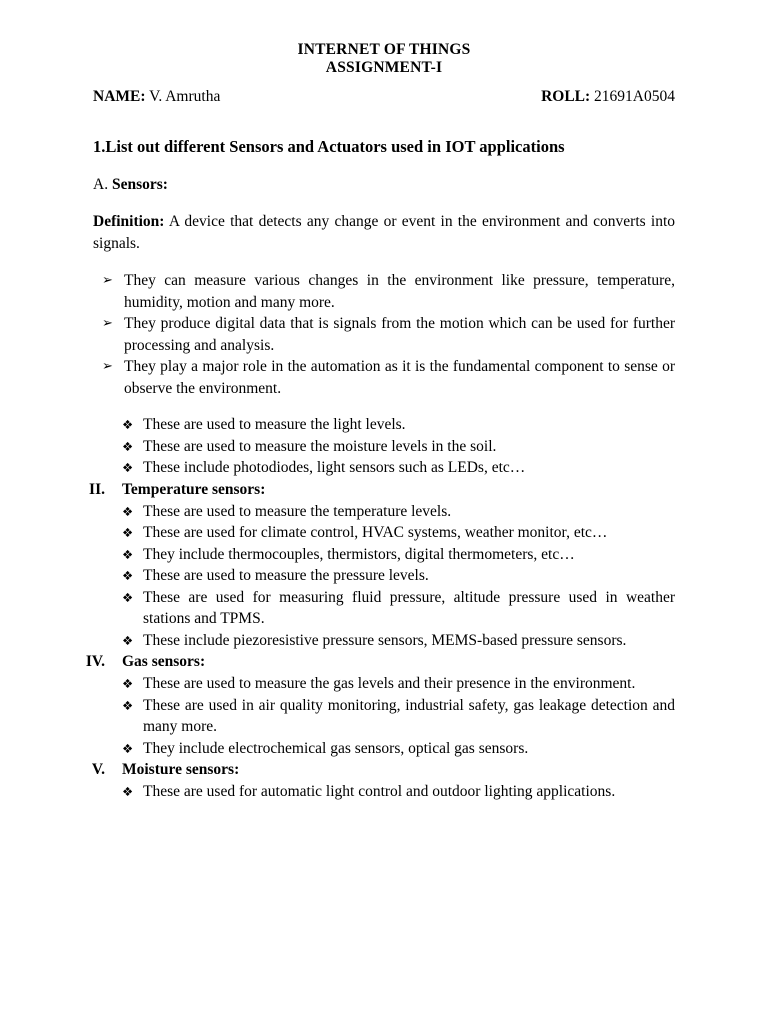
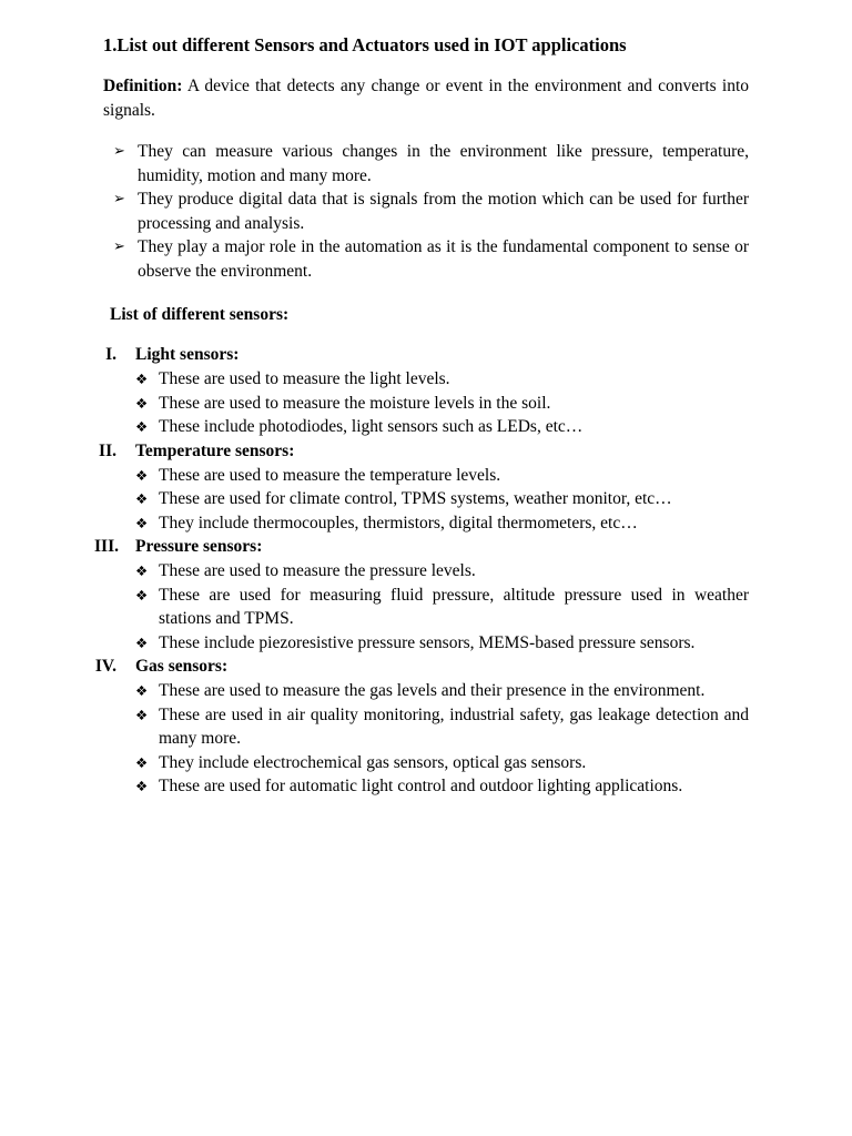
- INTERNET OF THINGS
- ASSIGNMENT-I
- NAME: V. Amrutha
- ROLL: 21691A0504
  1.List out different Sensors and Actuators used in IOT applications
- A. Sensors:
  Definition: A device that detects any change or event in the environment and converts into signals.
  ➢
  They can measure various changes in the environment like pressure, temperature, humidity, motion and many more.
  ➢
  They produce digital data that is signals from the motion which can be used for further processing and analysis.
  ➢
  They play a major role in the automation as it is the fundamental component to sense or observe the environment.
+ List of different sensors:
+ I.
+ Light sensors:
  ❖
  These are used to measure the light levels.
  ❖
  These are used to measure the moisture levels in the soil.
  ❖
  These include photodiodes, light sensors such as LEDs, etc…
  II.
  Temperature sensors:
  ❖
  These are used to measure the temperature levels.
  ❖
- These are used for climate control, HVAC systems, weather monitor, etc…
+ These are used for climate control, TPMS systems, weather monitor, etc…
  ❖
  They include thermocouples, thermistors, digital thermometers, etc…
+ III.
+ Pressure sensors:
  ❖
  These are used to measure the pressure levels.
  ❖
  These are used for measuring fluid pressure, altitude pressure used in weather stations and TPMS.
  ❖
  These include piezoresistive pressure sensors, MEMS-based pressure sensors.
  IV.
  Gas sensors:
  ❖
  These are used to measure the gas levels and their presence in the environment.
  ❖
  These are used in air quality monitoring, industrial safety, gas leakage detection and many more.
  ❖
  They include electrochemical gas sensors, optical gas sensors.
- V.
- Moisture sensors:
  ❖
  These are used for automatic light control and outdoor lighting applications.
